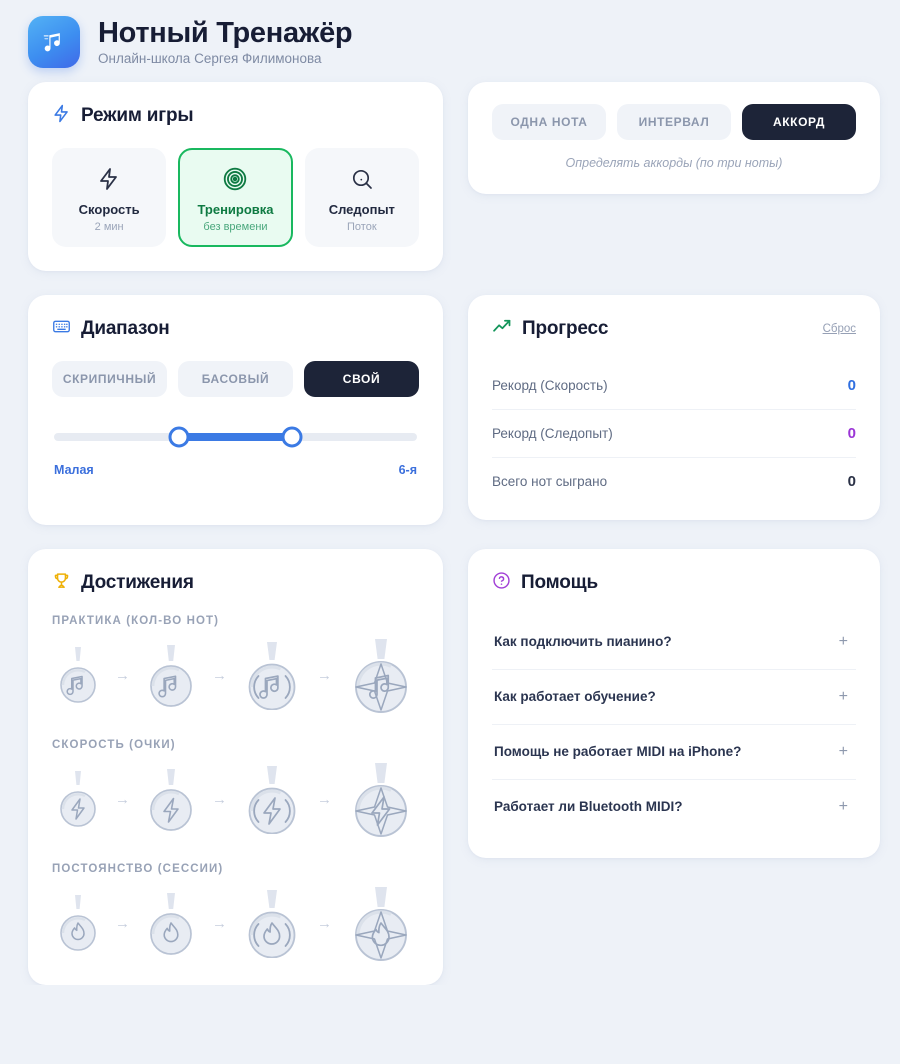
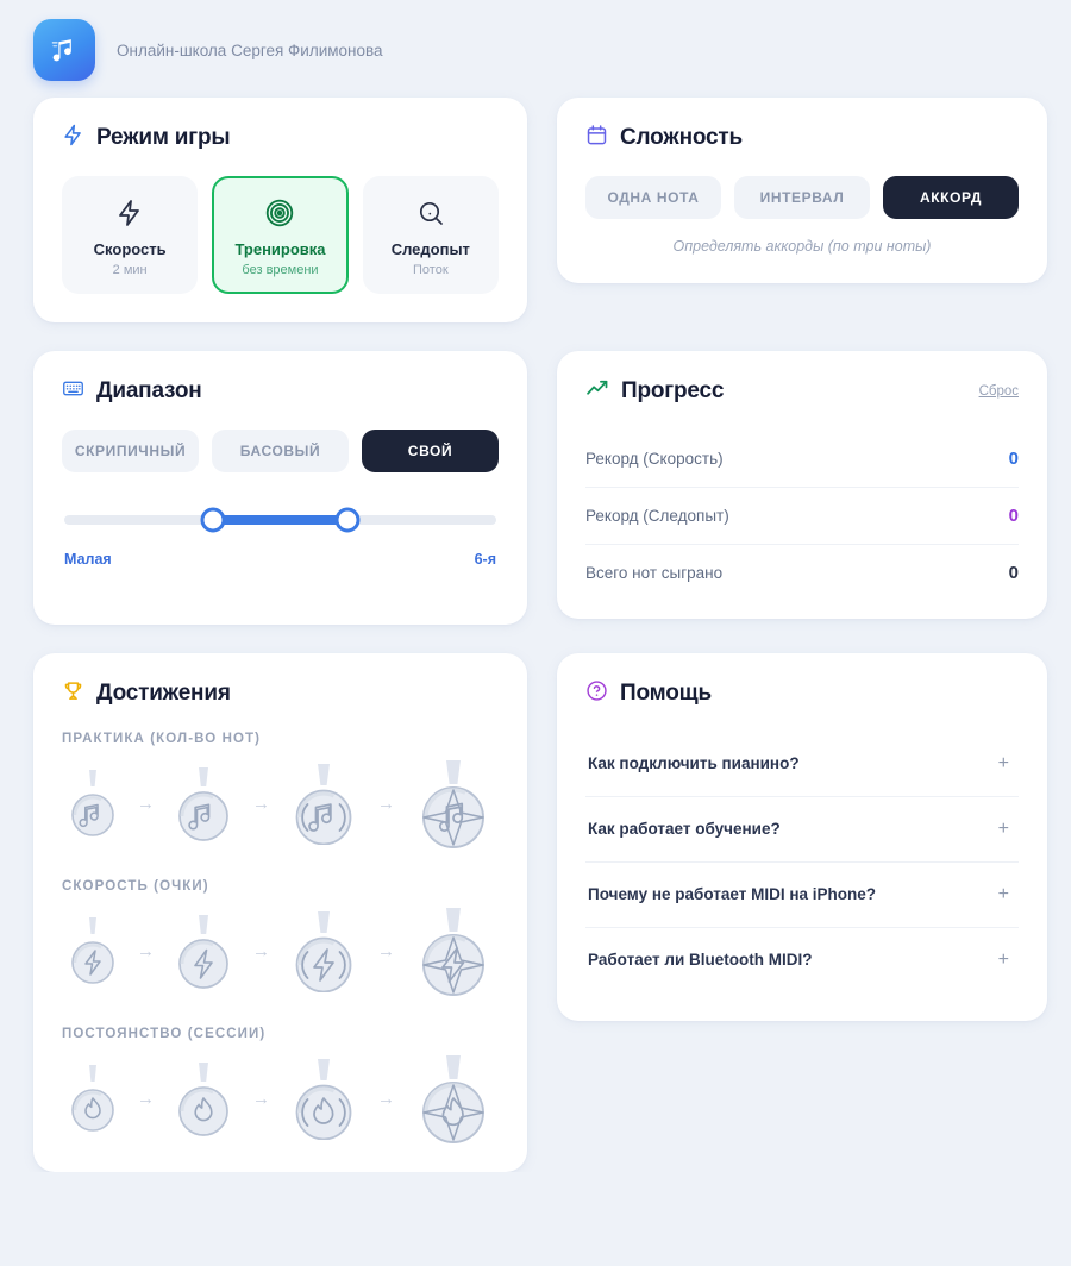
- Нотный Тренажёр
  Онлайн-школа Сергея Филимонова
  Режим игры
  Скорость
  2 мин
  Тренировка
  без времени
  Следопыт
  Поток
+ Сложность
  ОДНА НОТА
  ИНТЕРВАЛ
  АККОРД
  Определять аккорды (по три ноты)
  Диапазон
  СКРИПИЧНЫЙ
  БАСОВЫЙ
  СВОЙ
  Малая
  6-я
  Прогресс
  Сброс
  Рекорд (Скорость)
  0
  Рекорд (Следопыт)
  0
  Всего нот сыграно
  0
  Достижения
  ПРАКТИКА (КОЛ-ВО НОТ)
  →
  →
  →
  СКОРОСТЬ (ОЧКИ)
  →
  →
  →
  ПОСТОЯНСТВО (СЕССИИ)
  →
  →
  →
  Помощь
  Как подключить пианино?
  +
  Как работает обучение?
  +
- Помощь не работает MIDI на iPhone?
+ Почему не работает MIDI на iPhone?
  +
  Работает ли Bluetooth MIDI?
  +
